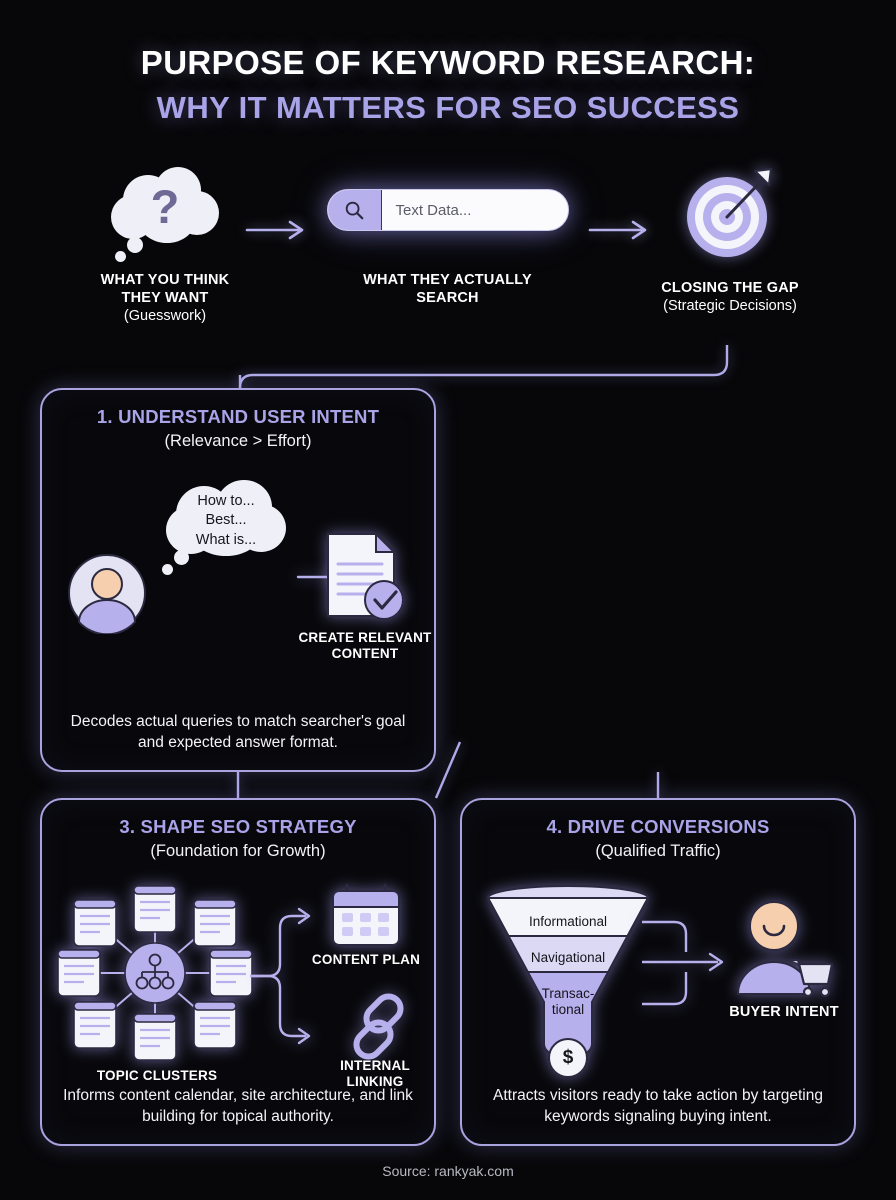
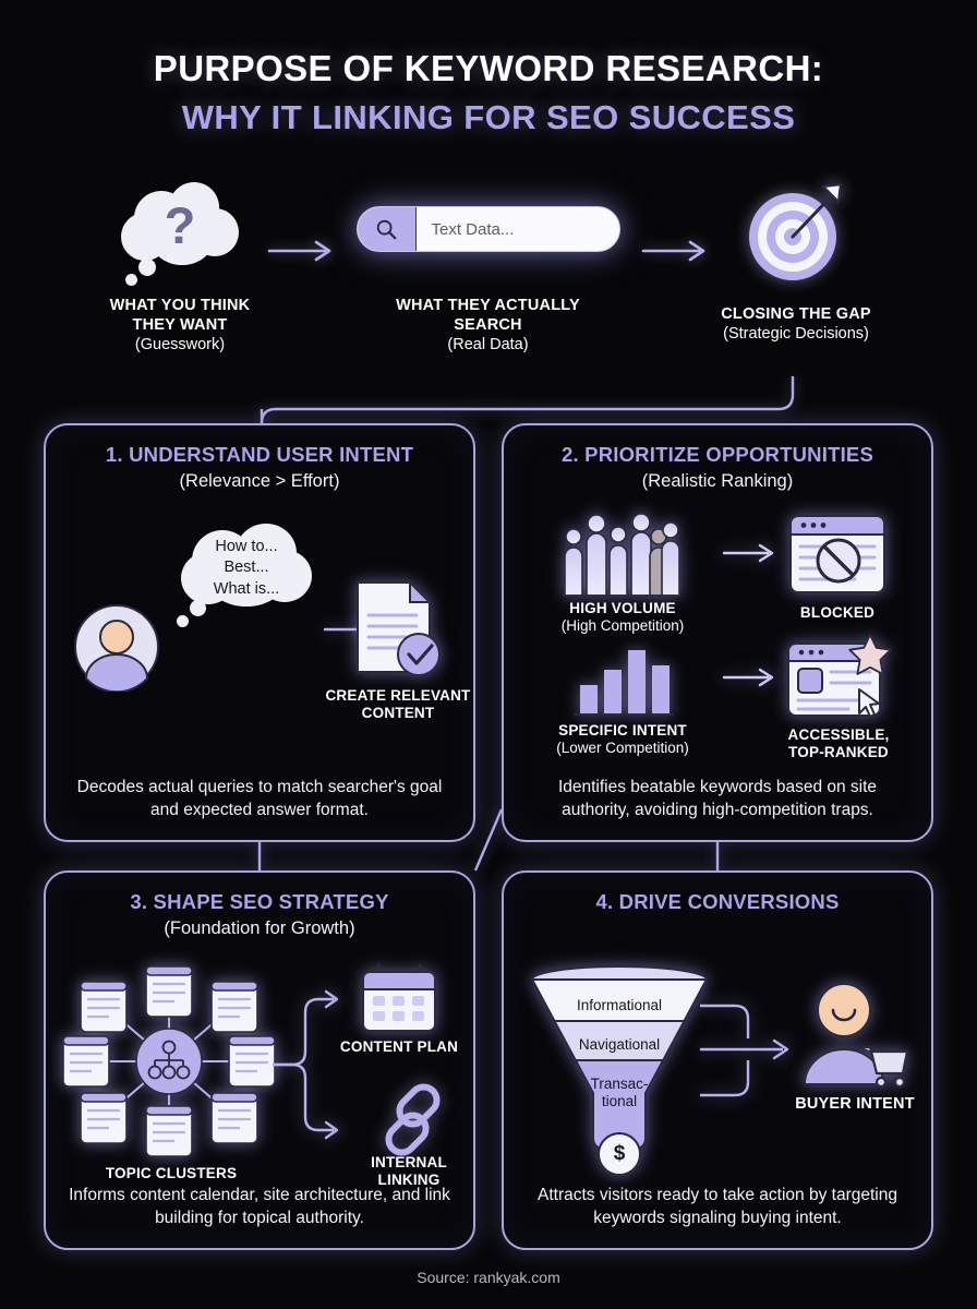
  PURPOSE OF KEYWORD RESEARCH:
- WHY IT MATTERS FOR SEO SUCCESS
+ WHY IT LINKING FOR SEO SUCCESS
  ?
  WHAT YOU THINK
  THEY WANT
  (Guesswork)
  Text Data...
  WHAT THEY ACTUALLY
  SEARCH
+ (Real Data)
  CLOSING THE GAP
  (Strategic Decisions)
  1. UNDERSTAND USER INTENT
  (Relevance > Effort)
  How to...
  Best...
  What is...
  CREATE RELEVANT
  CONTENT
  Decodes actual queries to match searcher's goal and expected answer format.
+ 2. PRIORITIZE OPPORTUNITIES
+ (Realistic Ranking)
+ HIGH VOLUME
+ (High Competition)
+ BLOCKED
+ SPECIFIC INTENT
+ (Lower Competition)
+ ACCESSIBLE,
+ TOP-RANKED
+ Identifies beatable keywords based on site authority, avoiding high-competition traps.
  3. SHAPE SEO STRATEGY
  (Foundation for Growth)
  TOPIC CLUSTERS
  CONTENT PLAN
  INTERNAL
  LINKING
  Informs content calendar, site architecture, and link building for topical authority.
  4. DRIVE CONVERSIONS
- (Qualified Traffic)
  Informational
  Navigational
  Transac-
  tional
  $
  BUYER INTENT
  Attracts visitors ready to take action by targeting keywords signaling buying intent.
  Source: rankyak.com
